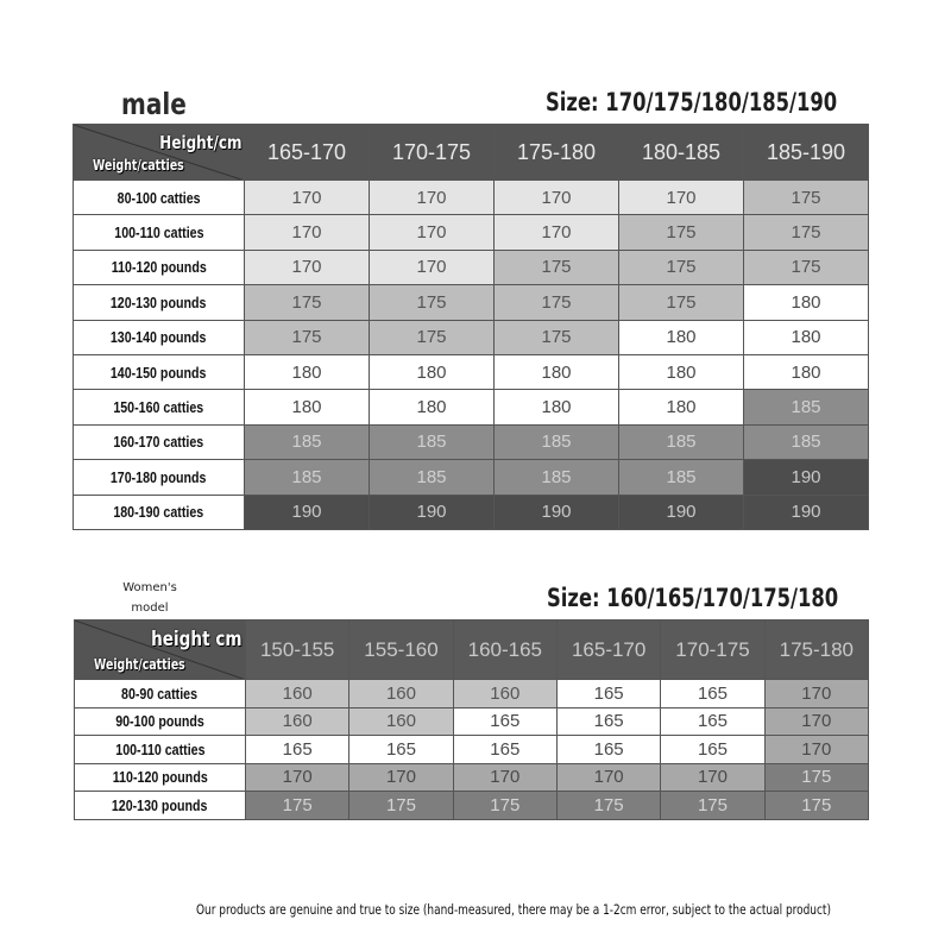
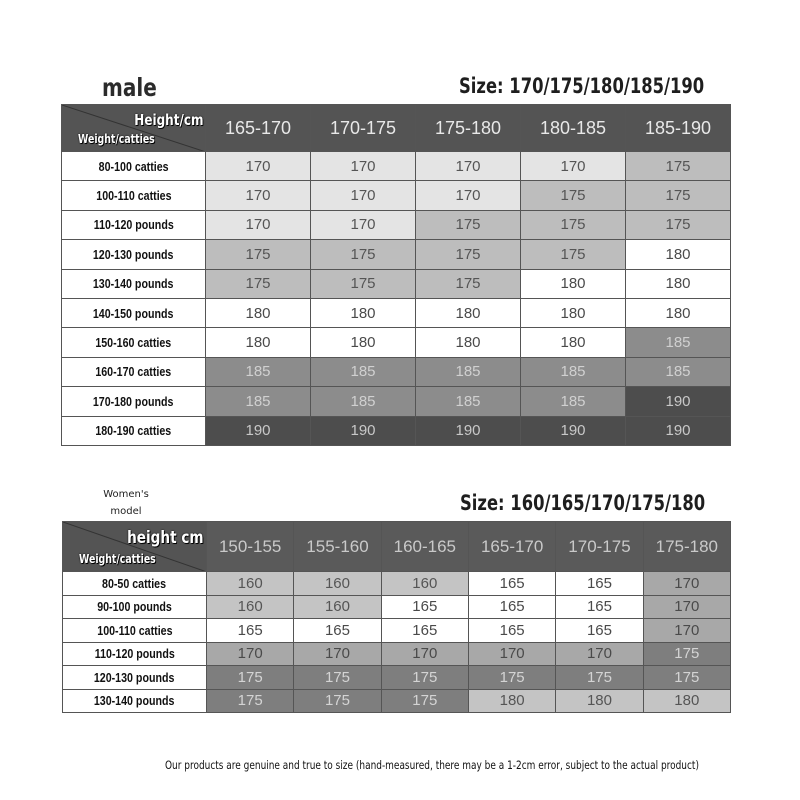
  male
  Size: 170/175/180/185/190
  Height/cm Weight/catties	165-170	170-175	175-180	180-185	185-190
  80-100 catties	170	170	170	170	175
  100-110 catties	170	170	170	175	175
  110-120 pounds	170	170	175	175	175
  120-130 pounds	175	175	175	175	180
  130-140 pounds	175	175	175	180	180
  140-150 pounds	180	180	180	180	180
  150-160 catties	180	180	180	180	185
  160-170 catties	185	185	185	185	185
  170-180 pounds	185	185	185	185	190
  180-190 catties	190	190	190	190	190
  Women's model
  Size: 160/165/170/175/180
  height cm Weight/catties	150-155	155-160	160-165	165-170	170-175	175-180
- 80-90 catties	160	160	160	165	165	170
+ 80-50 catties	160	160	160	165	165	170
  90-100 pounds	160	160	165	165	165	170
  100-110 catties	165	165	165	165	165	170
  110-120 pounds	170	170	170	170	170	175
  120-130 pounds	175	175	175	175	175	175
+ 130-140 pounds	175	175	175	180	180	180
  Our products are genuine and true to size (hand-measured, there may be a 1-2cm error, subject to the actual product)
